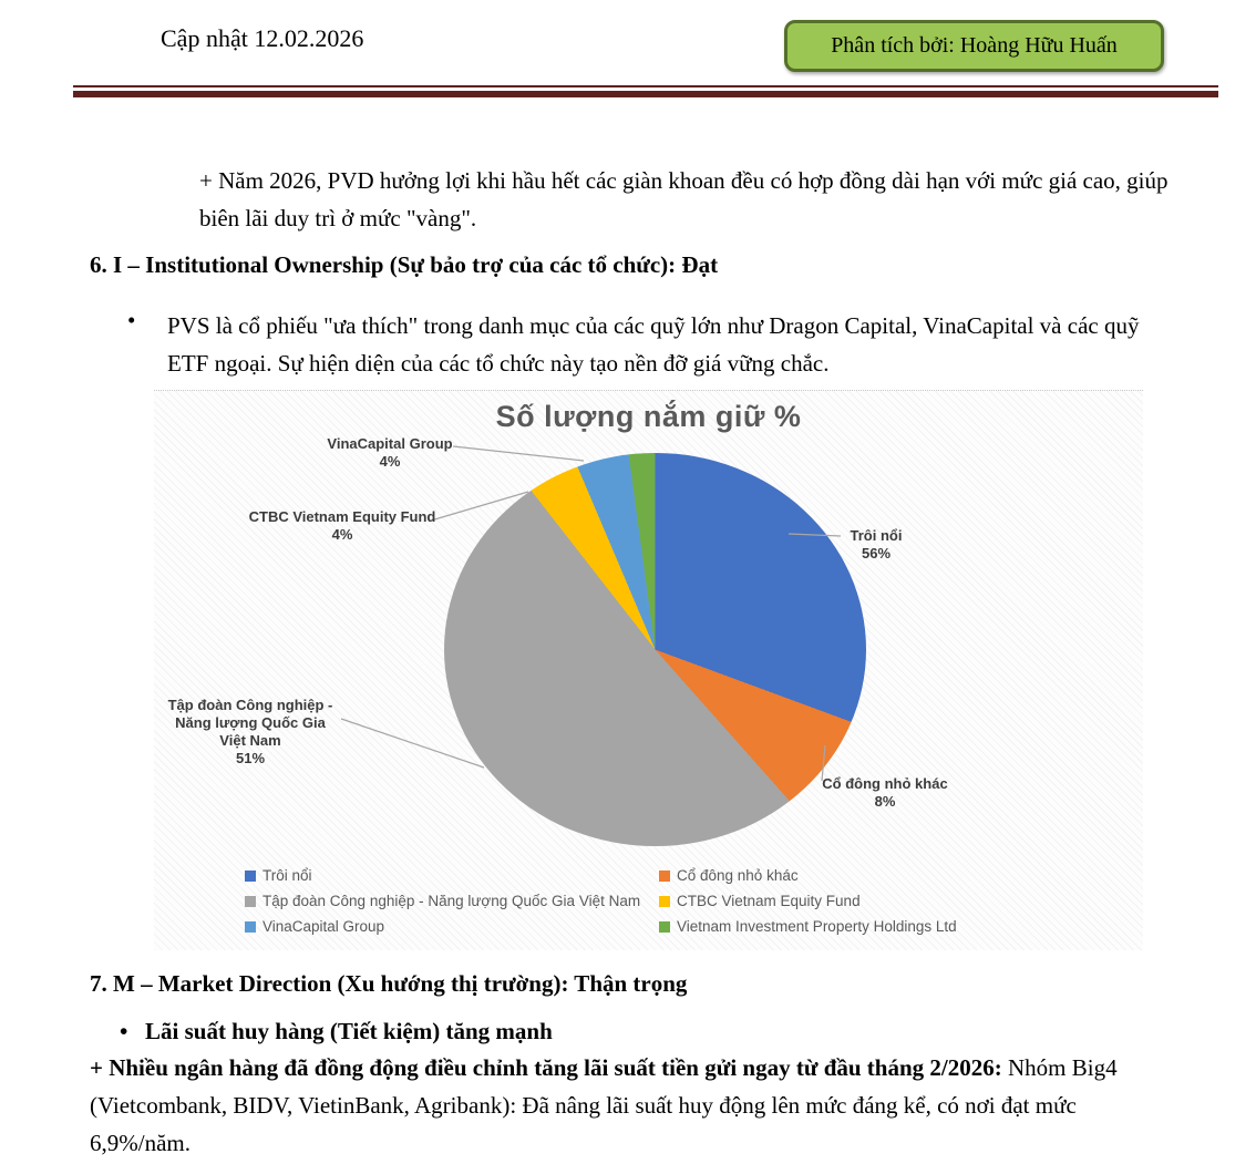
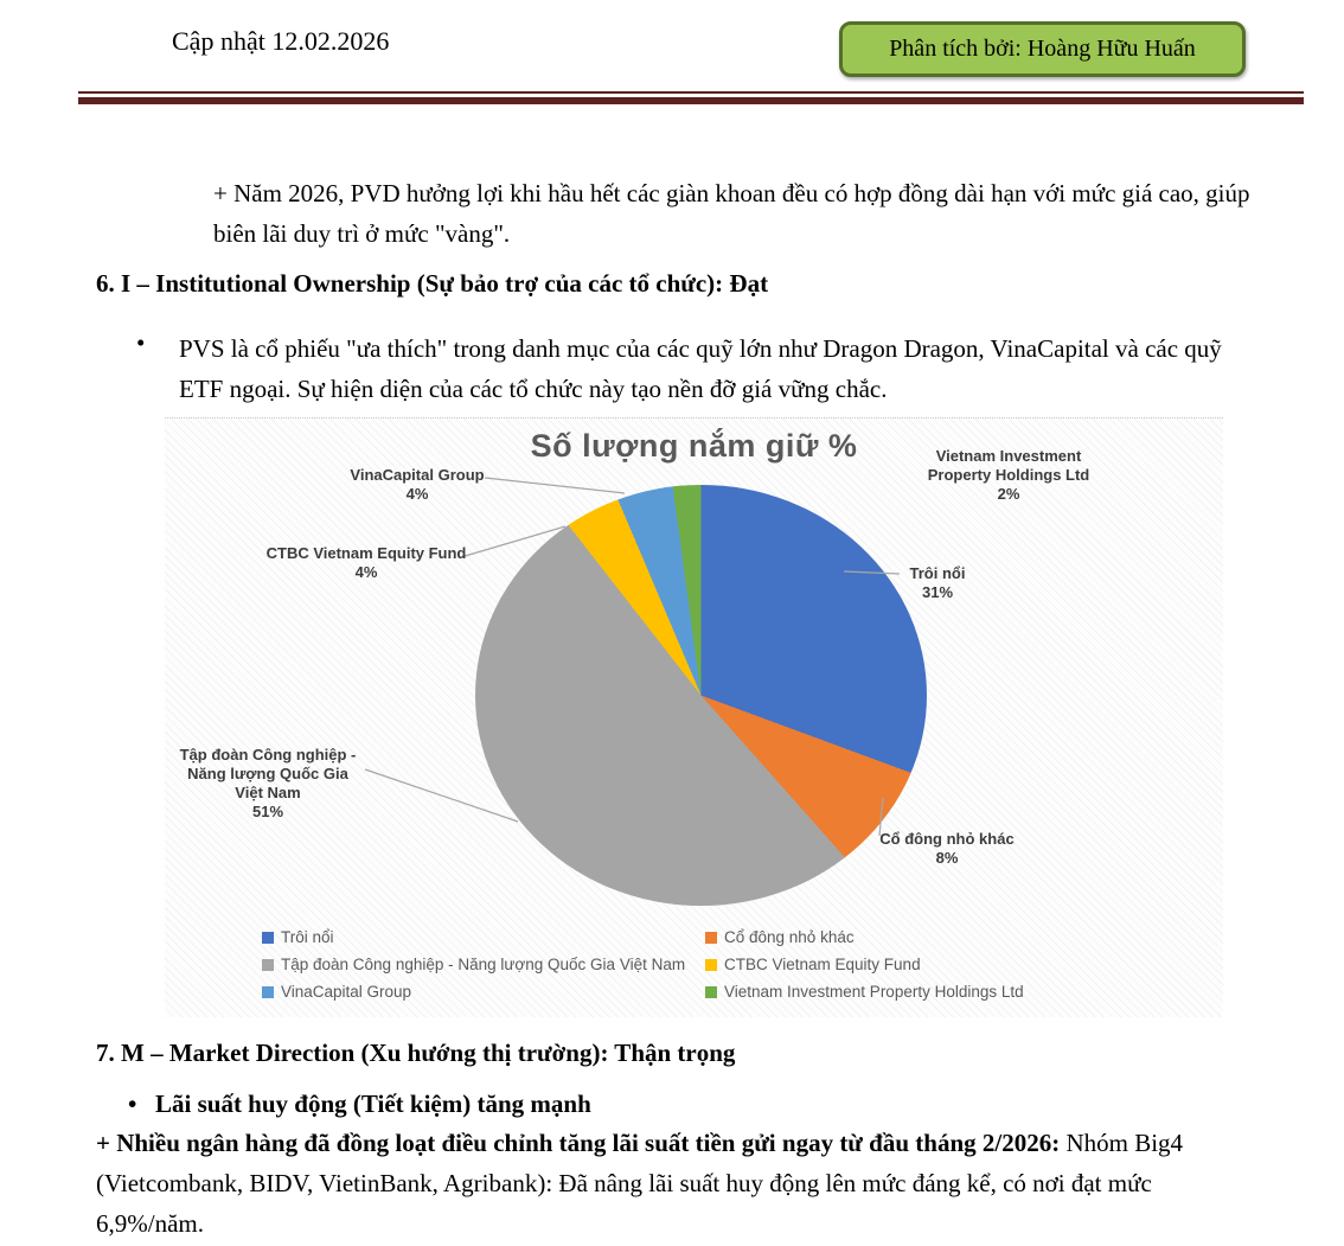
  Cập nhật 12.02.2026
  Phân tích bởi: Hoàng Hữu Huấn
  + Năm 2026, PVD hưởng lợi khi hầu hết các giàn khoan đều có hợp đồng dài hạn với mức giá cao, giúp biên lãi duy trì ở mức "vàng".
  6. I – Institutional Ownership (Sự bảo trợ của các tổ chức): Đạt
  •
- PVS là cổ phiếu "ưa thích" trong danh mục của các quỹ lớn như Dragon Capital, VinaCapital và các quỹ ETF ngoại. Sự hiện diện của các tổ chức này tạo nền đỡ giá vững chắc.
+ PVS là cổ phiếu "ưa thích" trong danh mục của các quỹ lớn như Dragon Dragon, VinaCapital và các quỹ ETF ngoại. Sự hiện diện của các tổ chức này tạo nền đỡ giá vững chắc.
  Số lượng nắm giữ %
  Trôi nổi
- 56%
+ 31%
  Cổ đông nhỏ khác
  8%
  Tập đoàn Công nghiệp -
  Năng lượng Quốc Gia
  Việt Nam
  51%
  CTBC Vietnam Equity Fund
  4%
  VinaCapital Group
  4%
+ Vietnam Investment
+ Property Holdings Ltd
+ 2%
  Trôi nổi
  Cổ đông nhỏ khác
  Tập đoàn Công nghiệp - Năng lượng Quốc Gia Việt Nam
  CTBC Vietnam Equity Fund
  VinaCapital Group
  Vietnam Investment Property Holdings Ltd
  7. M – Market Direction (Xu hướng thị trường): Thận trọng
  •
- Lãi suất huy hàng (Tiết kiệm) tăng mạnh
+ Lãi suất huy động (Tiết kiệm) tăng mạnh
- + Nhiều ngân hàng đã đồng động điều chỉnh tăng lãi suất tiền gửi ngay từ đầu tháng 2/2026: Nhóm Big4 (Vietcombank, BIDV, VietinBank, Agribank): Đã nâng lãi suất huy động lên mức đáng kể, có nơi đạt mức 6,9%/năm.
+ + Nhiều ngân hàng đã đồng loạt điều chỉnh tăng lãi suất tiền gửi ngay từ đầu tháng 2/2026: Nhóm Big4 (Vietcombank, BIDV, VietinBank, Agribank): Đã nâng lãi suất huy động lên mức đáng kể, có nơi đạt mức 6,9%/năm.
